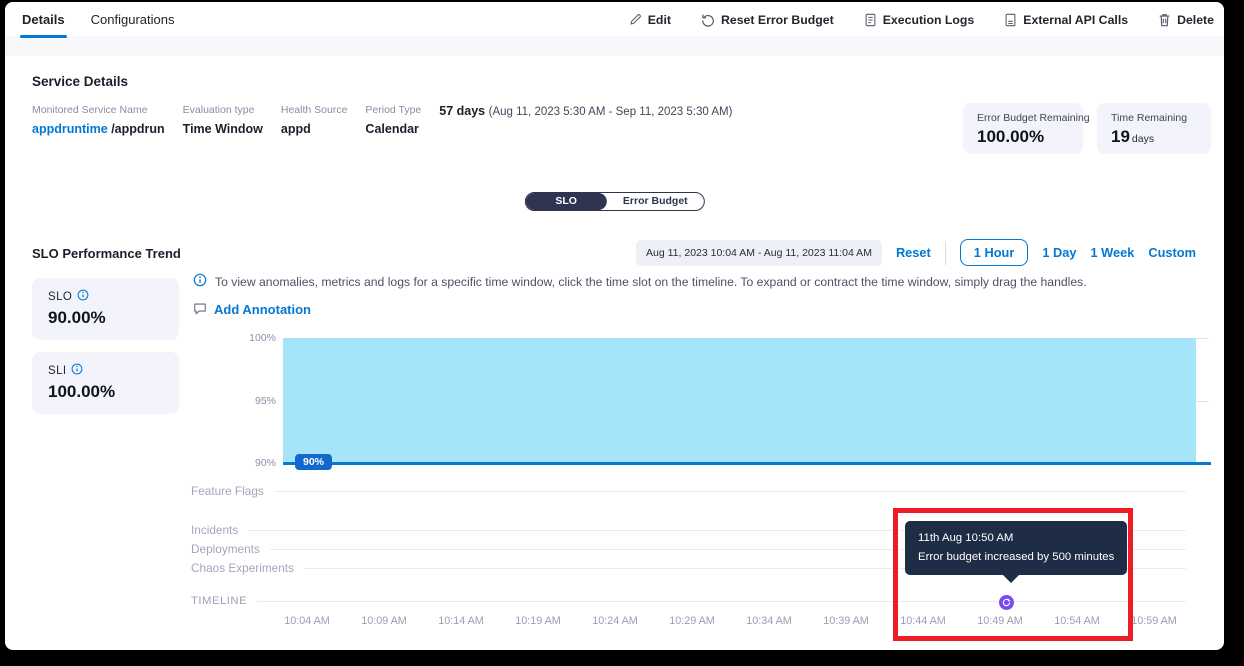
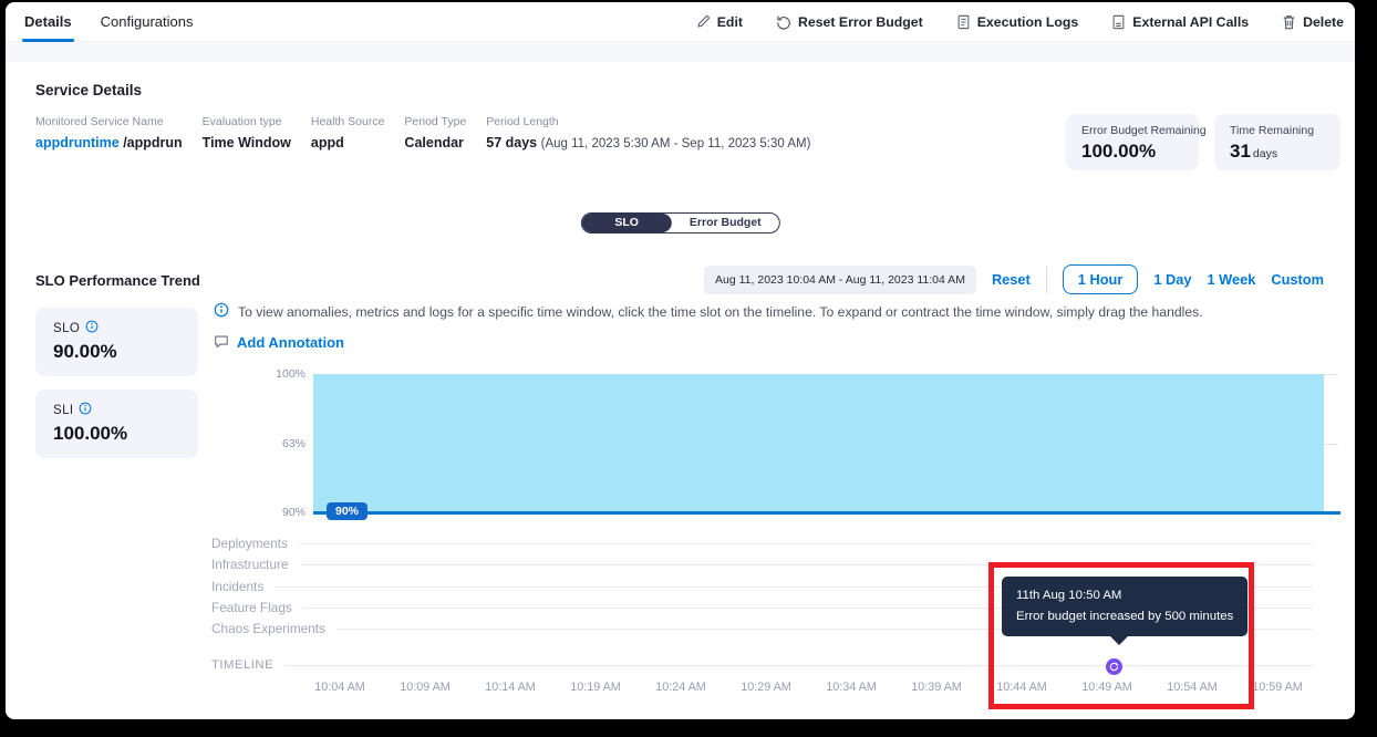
  Details
  Configurations
  Edit
  Reset Error Budget
  Execution Logs
  External API Calls
  Delete
  Service Details
  Monitored Service Name
  appdruntime /appdrun
  Evaluation type
  Time Window
  Health Source
  appd
  Period Type
  Calendar
+ Period Length
  57 days (Aug 11, 2023 5:30 AM - Sep 11, 2023 5:30 AM)
  Error Budget Remaining
  100.00%
  Time Remaining
- 19 days
+ 31 days
  SLO
  Error Budget
  SLO Performance Trend
  Aug 11, 2023 10:04 AM - Aug 11, 2023 11:04 AM
  Reset
  1 Hour
  1 Day
  1 Week
  Custom
  To view anomalies, metrics and logs for a specific time window, click the time slot on the timeline. To expand or contract the time window, simply drag the handles.
  Add Annotation
  SLO
  90.00%
  SLI
  100.00%
  100%
- 95%
+ 63%
  90%
  90%
- Feature Flags
+ Deployments
+ Infrastructure
  Incidents
- Deployments
+ Feature Flags
  Chaos Experiments
  TIMELINE
  10:04 AM
  10:09 AM
  10:14 AM
  10:19 AM
  10:24 AM
  10:29 AM
  10:34 AM
  10:39 AM
  10:44 AM
  10:49 AM
  10:54 AM
  10:59 AM
  11th Aug 10:50 AM
  Error budget increased by 500 minutes
